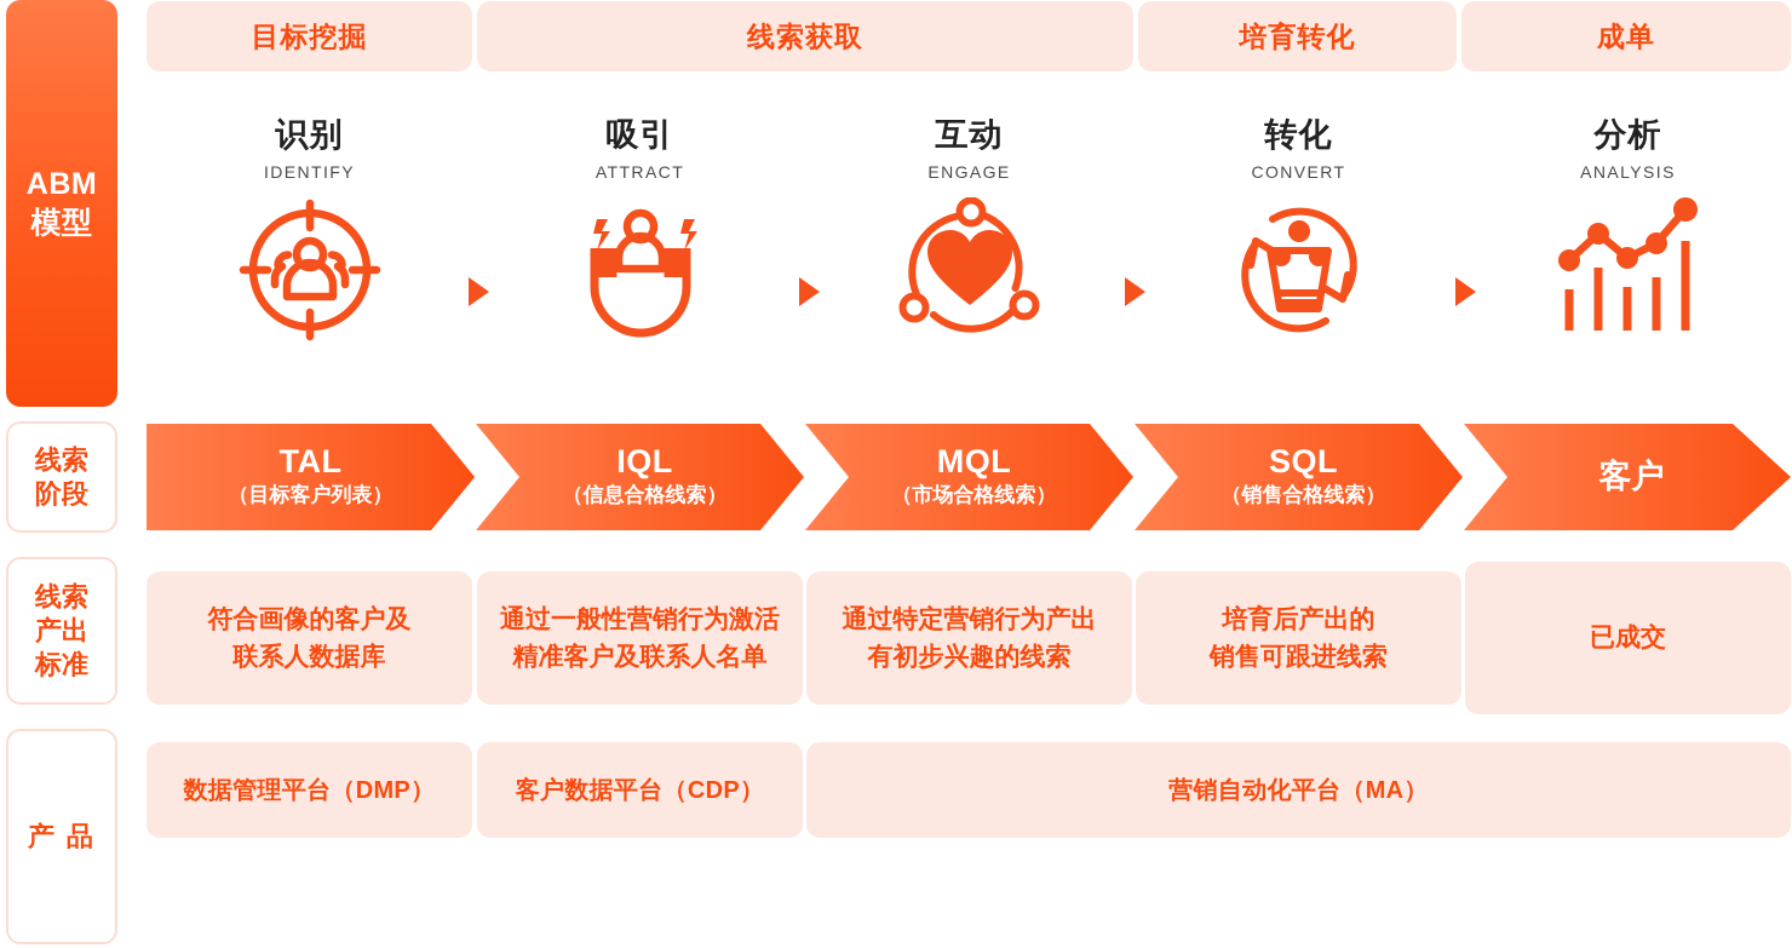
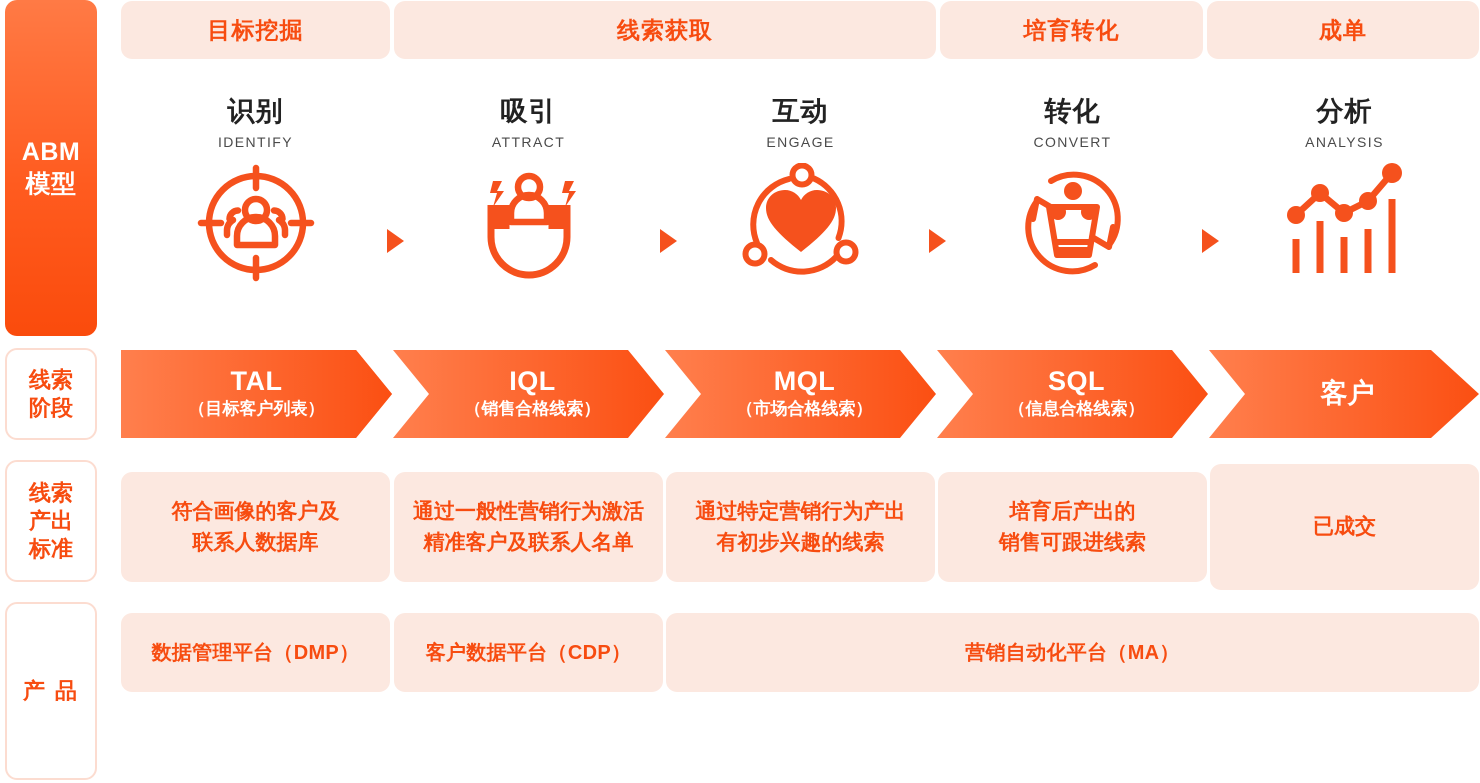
  ABM
  模型
  线索
  阶段
  线索
  产出
  标准
  产 品
  目标挖掘
  线索获取
  培育转化
  成单
  识别
  IDENTIFY
  吸引
  ATTRACT
  互动
  ENGAGE
  转化
  CONVERT
  分析
  ANALYSIS
  TAL
  （目标客户列表）
  IQL
- （信息合格线索）
+ （销售合格线索）
  MQL
  （市场合格线索）
  SQL
- （销售合格线索）
+ （信息合格线索）
  客户
  符合画像的客户及
  联系人数据库
  通过一般性营销行为激活
  精准客户及联系人名单
  通过特定营销行为产出
  有初步兴趣的线索
  培育后产出的
  销售可跟进线索
  已成交
  数据管理平台（DMP）
  客户数据平台（CDP）
  营销自动化平台（MA）
